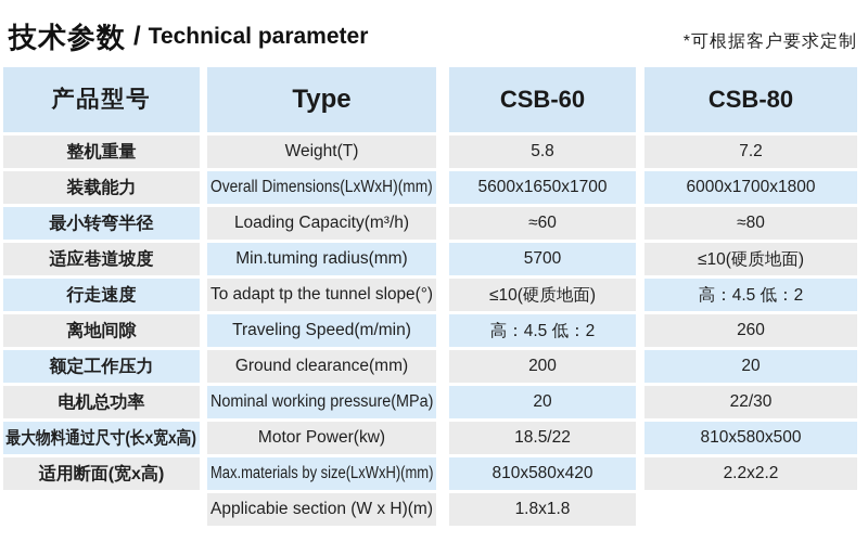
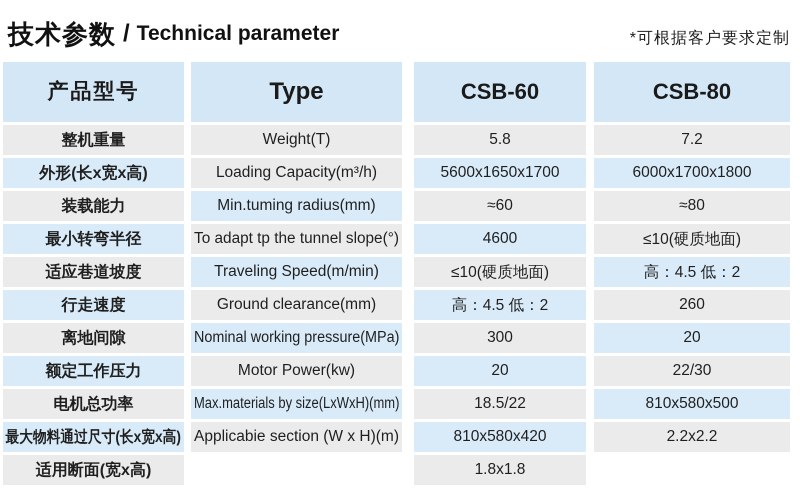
  技术参数
  /
  Technical parameter
  *可根据客户要求定制
  产品型号
  整机重量
+ 外形(长x宽x高)
  装载能力
  最小转弯半径
  适应巷道坡度
  行走速度
  离地间隙
  额定工作压力
  电机总功率
  最大物料通过尺寸(长x宽x高)
  适用断面(宽x高)
  Type
  Weight(T)
- Overall Dimensions(LxWxH)(mm)
  Loading Capacity(m³/h)
  Min.tuming radius(mm)
  To adapt tp the tunnel slope(°)
  Traveling Speed(m/min)
  Ground clearance(mm)
  Nominal working pressure(MPa)
  Motor Power(kw)
  Max.materials by size(LxWxH)(mm)
  Applicabie section (W x H)(m)
  CSB-60
  5.8
  5600x1650x1700
  ≈60
- 5700
+ 4600
  ≤10(硬质地面)
  高：4.5 低：2
- 200
+ 300
  20
  18.5/22
  810x580x420
  1.8x1.8
  CSB-80
  7.2
  6000x1700x1800
  ≈80
  ≤10(硬质地面)
  高：4.5 低：2
  260
  20
  22/30
  810x580x500
  2.2x2.2
